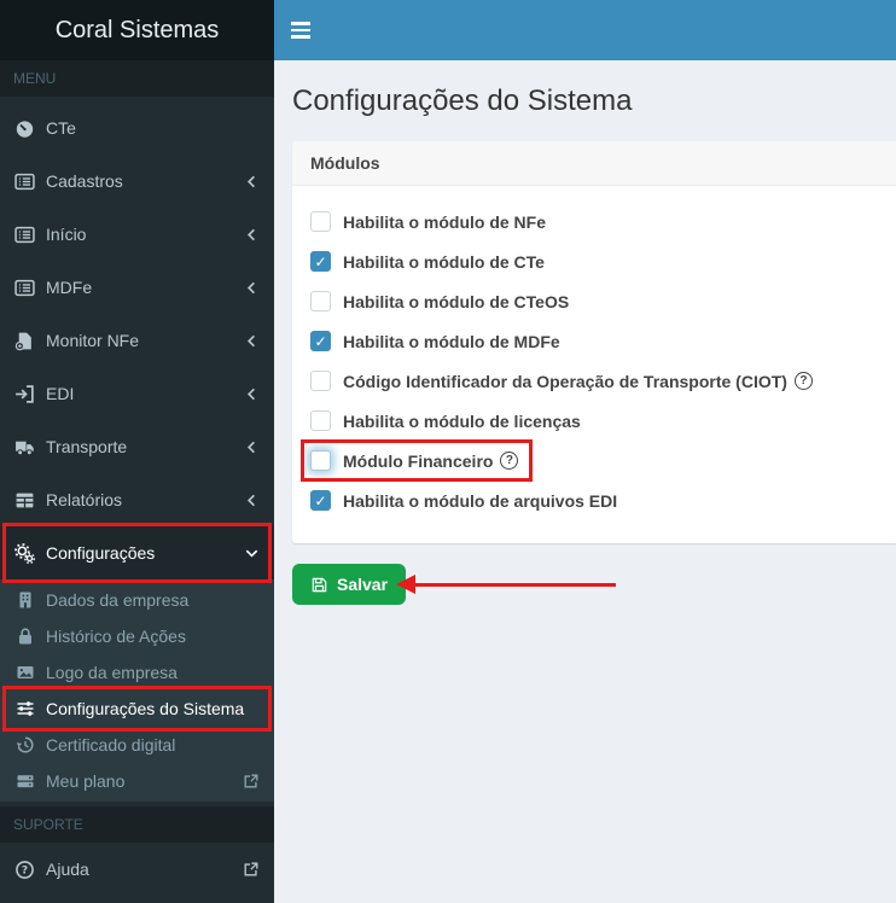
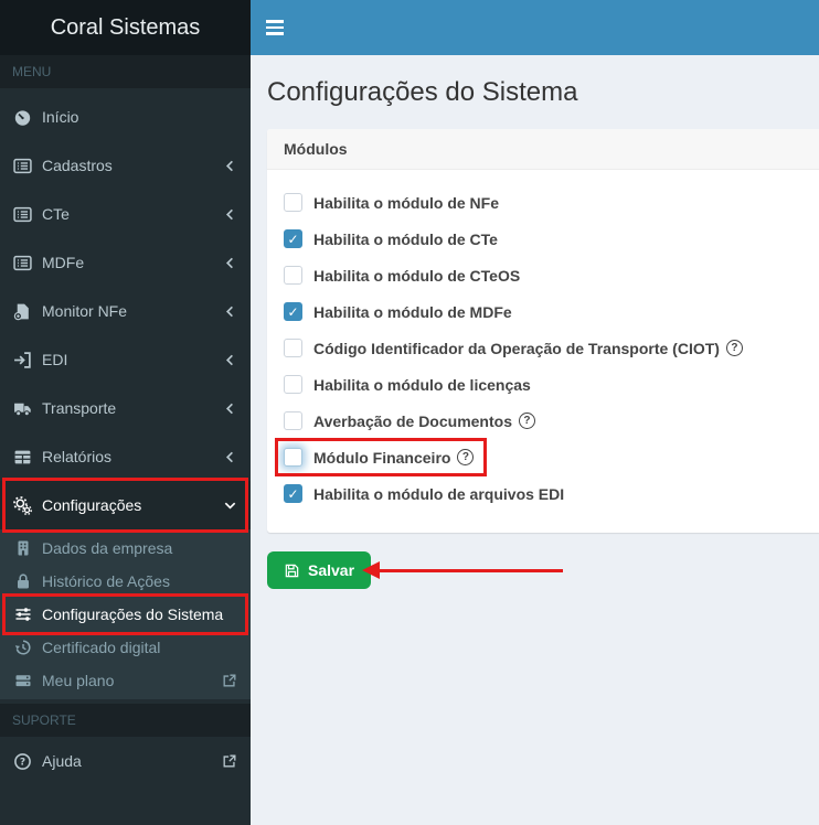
  Coral Sistemas
  MENU
- CTe
+ Início
  Cadastros
- Início
+ CTe
  MDFe
  Monitor NFe
  EDI
  Transporte
  Relatórios
  Configurações
  Dados da empresa
  Histórico de Ações
- Logo da empresa
  Configurações do Sistema
  Certificado digital
  Meu plano
  SUPORTE
  ?
  Ajuda
  Configurações do Sistema
  Módulos
  Habilita o módulo de NFe
  Habilita o módulo de CTe
  Habilita o módulo de CTeOS
  Habilita o módulo de MDFe
  Código Identificador da Operação de Transporte (CIOT)
  Habilita o módulo de licenças
+ Averbação de Documentos
  Módulo Financeiro
  Habilita o módulo de arquivos EDI
  Salvar
